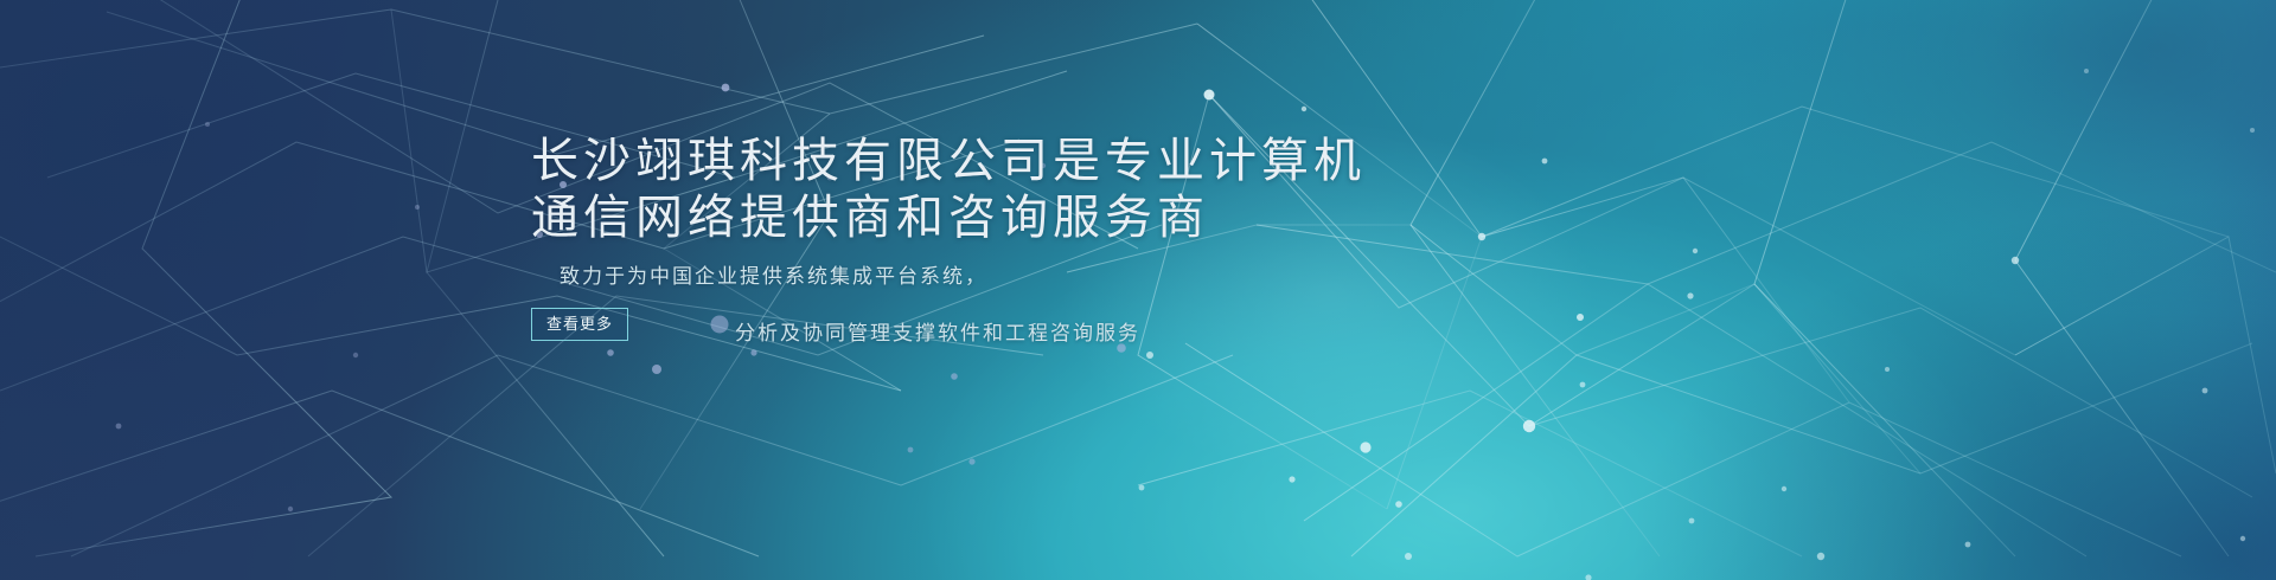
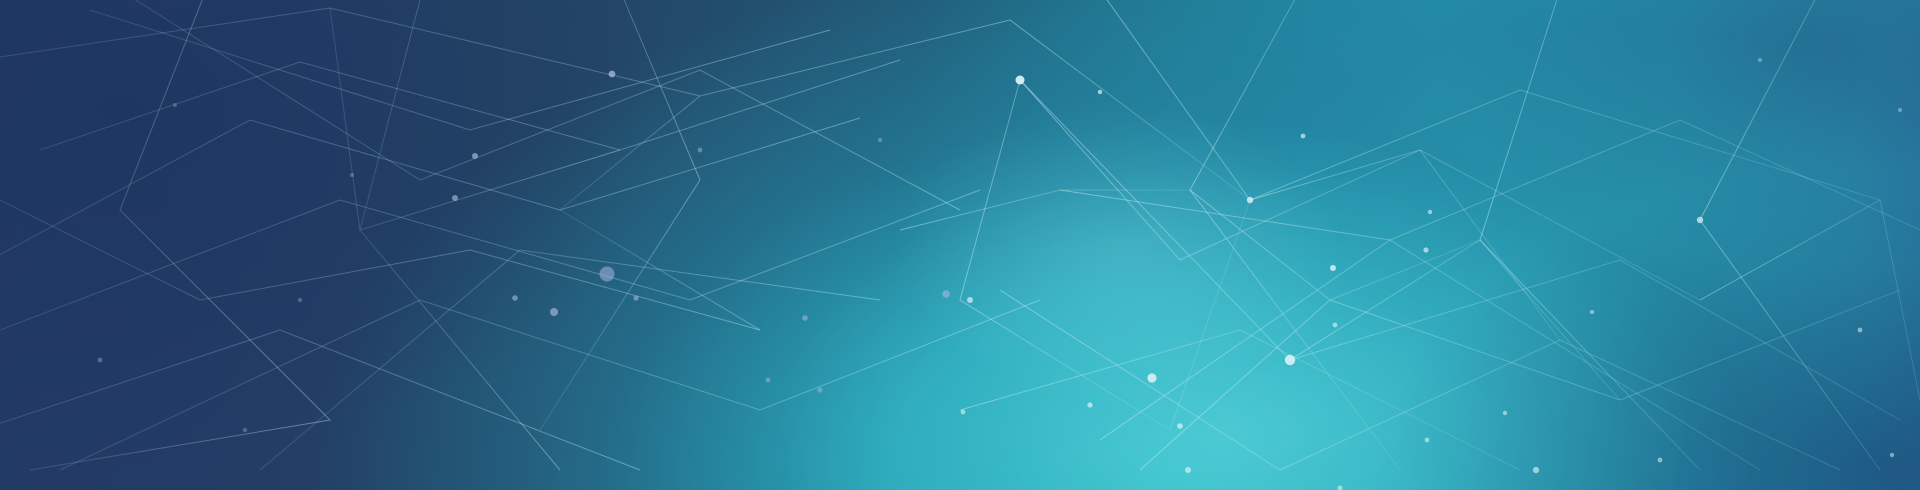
- 长沙翊琪科技有限公司是专业计算机
- 通信网络提供商和咨询服务商
- 致力于为中国企业提供系统集成平台系统，
- 分析及协同管理支撑软件和工程咨询服务
- 查看更多
